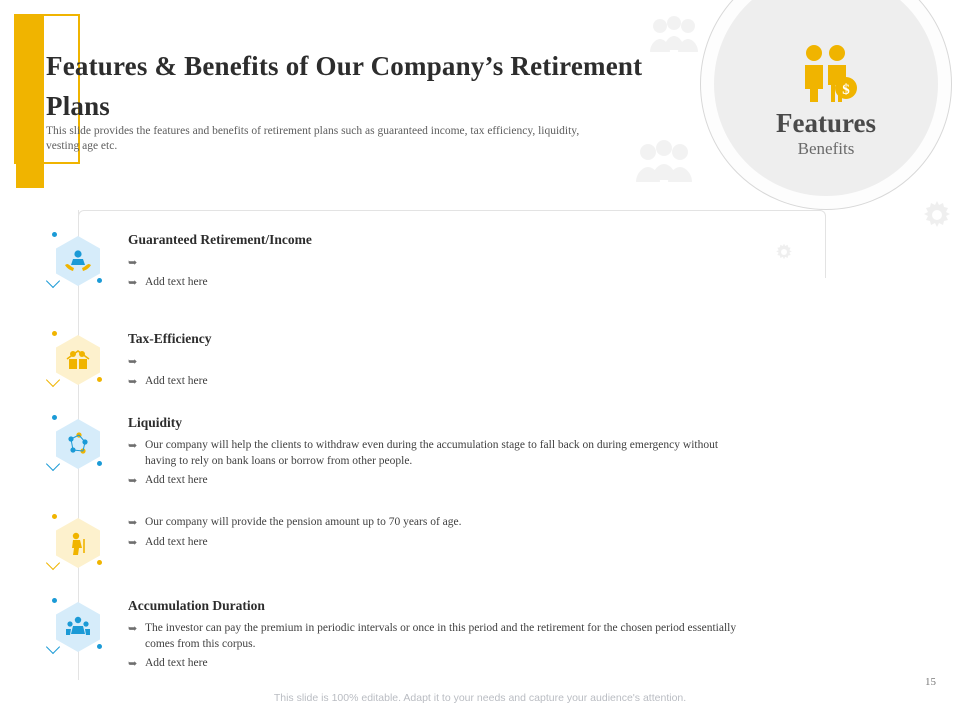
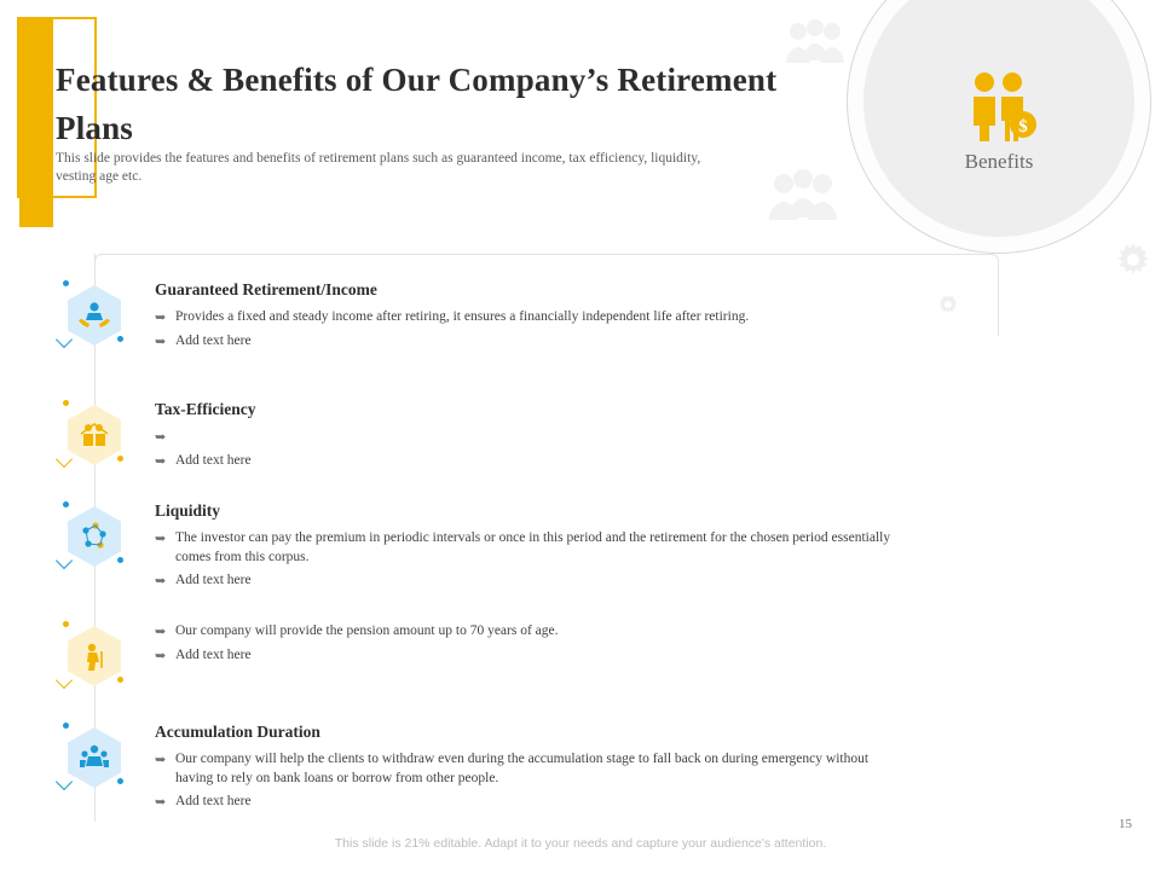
  Features & Benefits of Our Company’s Retirement Plans
  This slide provides the features and benefits of retirement plans such as guaranteed income, tax efficiency, liquidity, vesting age etc.
  $
- Features
  Benefits
  Guaranteed Retirement/Income
  ➥
+ Provides a fixed and steady income after retiring, it ensures a financially independent life after retiring.
  ➥
  Add text here
  Tax-Efficiency
  ➥
  ➥
  Add text here
  Liquidity
  ➥
- Our company will help the clients to withdraw even during the accumulation stage to fall back on during emergency without having to rely on bank loans or borrow from other people.
+ The investor can pay the premium in periodic intervals or once in this period and the retirement for the chosen period essentially comes from this corpus.
  ➥
  Add text here
  ➥
  Our company will provide the pension amount up to 70 years of age.
  ➥
  Add text here
  Accumulation Duration
  ➥
- The investor can pay the premium in periodic intervals or once in this period and the retirement for the chosen period essentially comes from this corpus.
+ Our company will help the clients to withdraw even during the accumulation stage to fall back on during emergency without having to rely on bank loans or borrow from other people.
  ➥
  Add text here
  15
- This slide is 100% editable. Adapt it to your needs and capture your audience's attention.
+ This slide is 21% editable. Adapt it to your needs and capture your audience's attention.
